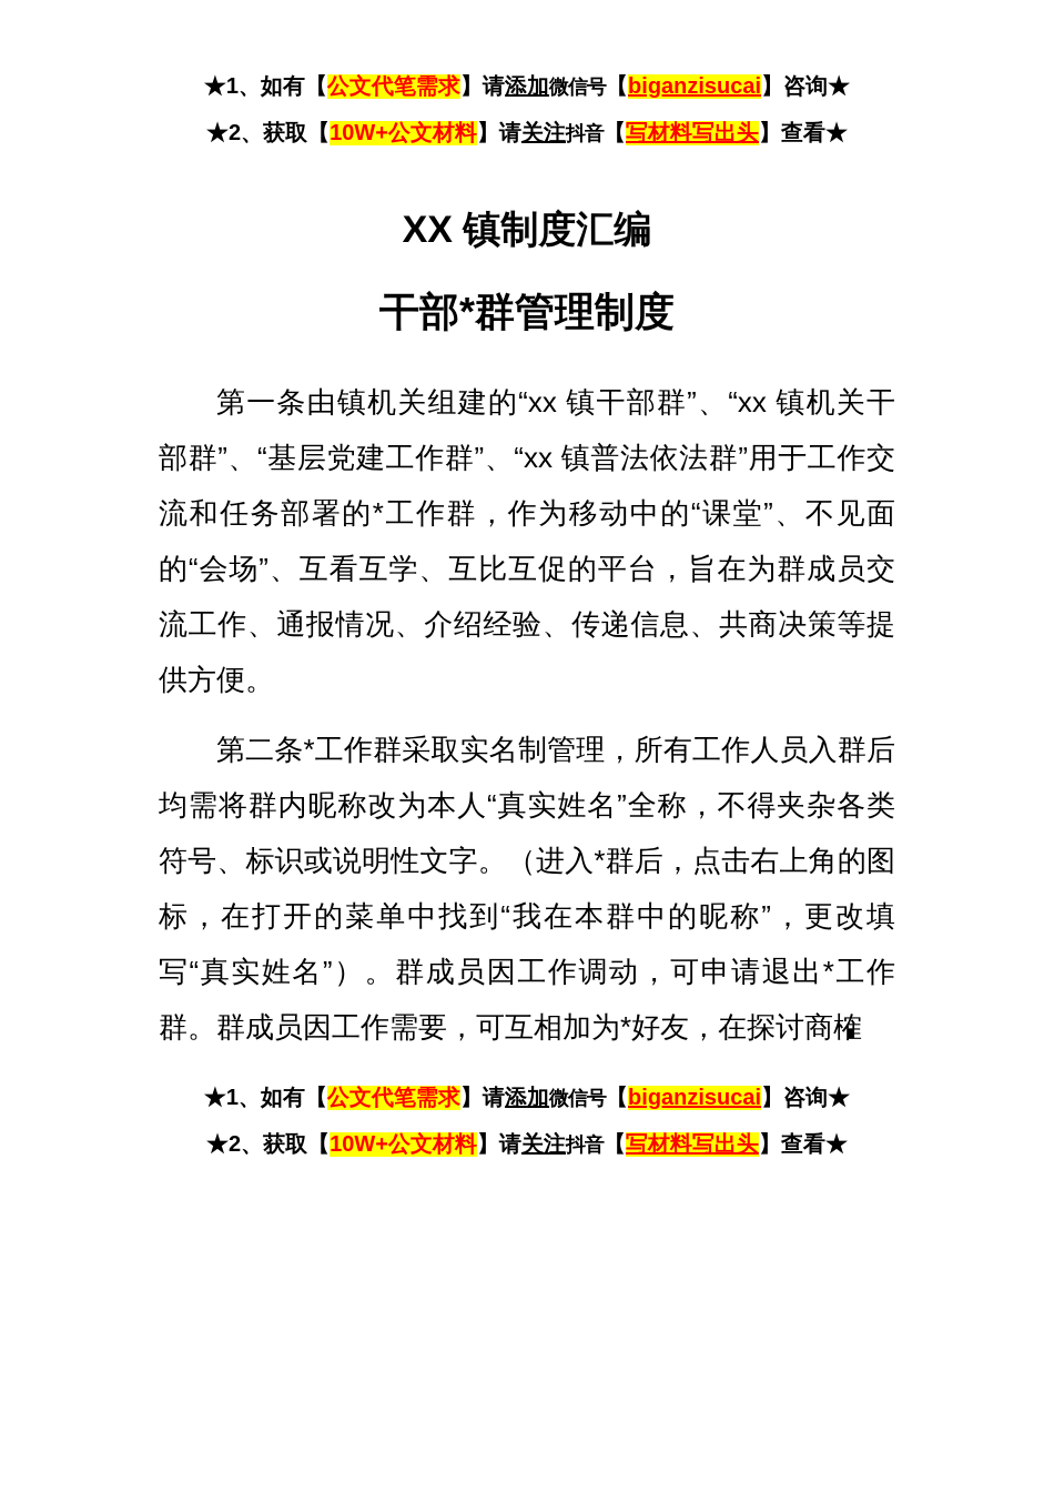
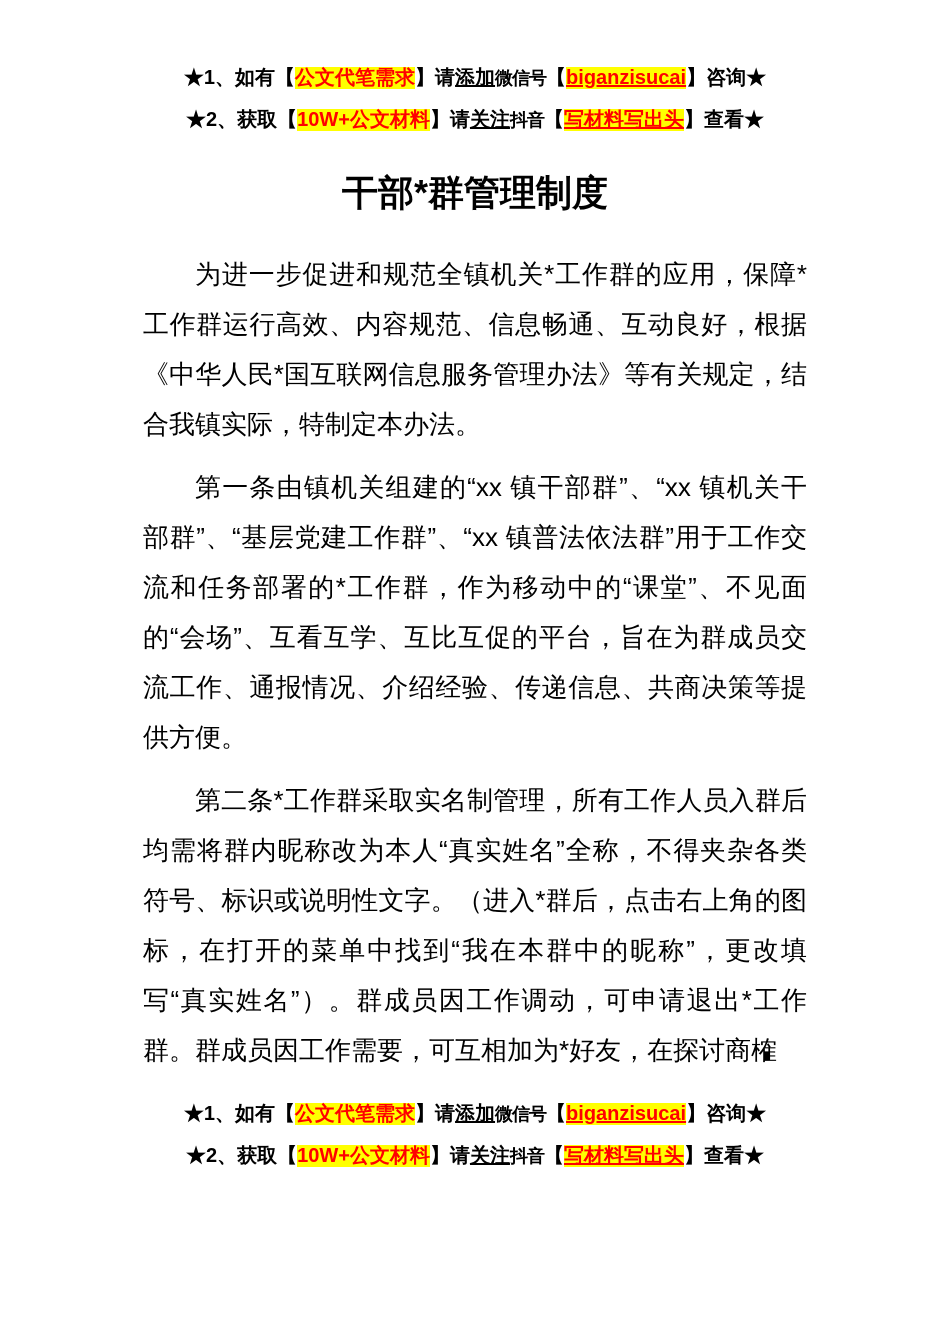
  ★1、如有【公文代笔需求】请添加微信号【biganzisucai】咨询★
  ★2、获取【10W+公文材料】请关注抖音【写材料写出头】查看★
- XX 镇制度汇编
  干部*群管理制度
+ 为进一步促进和规范全镇机关*工作群的应用，保障*工作群运行高效、内容规范、信息畅通、互动良好，根据《中华人民*国互联网信息服务管理办法》等有关规定，结合我镇实际，特制定本办法。
  第一条由镇机关组建的“xx 镇干部群”、“xx 镇机关干部群”、“基层党建工作群”、“xx 镇普法依法群”用于工作交流和任务部署的*工作群，作为移动中的“课堂”、不见面的“会场”、互看互学、互比互促的平台，旨在为群成员交流工作、通报情况、介绍经验、传递信息、共商决策等提供方便。
  第二条*工作群采取实名制管理，所有工作人员入群后均需将群内昵称改为本人“真实姓名”全称，不得夹杂各类符号、标识或说明性文字。（进入*群后，点击右上角的图标，在打开的菜单中找到“我在本群中的昵称”，更改填写“真实姓名”）。群成员因工作调动，可申请退出*工作群。群成员因工作需要，可互相加为*好友，在探讨商榷
  ★1、如有【公文代笔需求】请添加微信号【biganzisucai】咨询★
  ★2、获取【10W+公文材料】请关注抖音【写材料写出头】查看★
